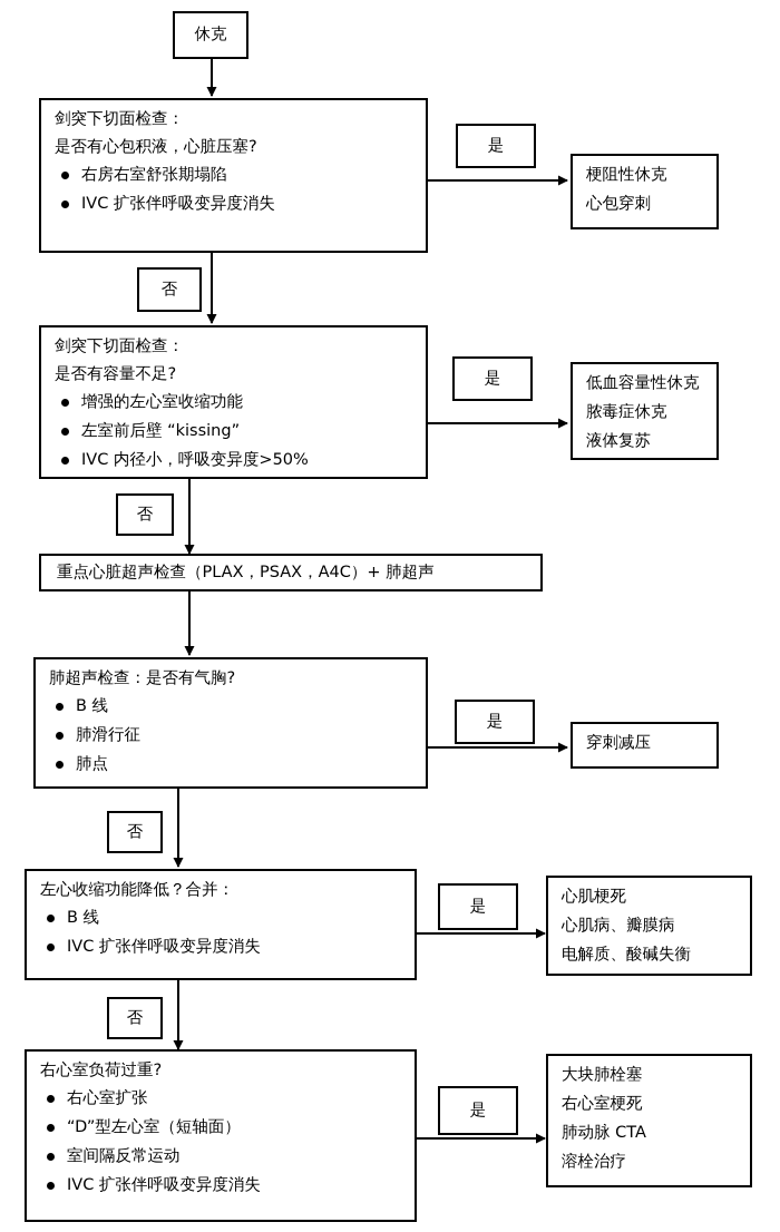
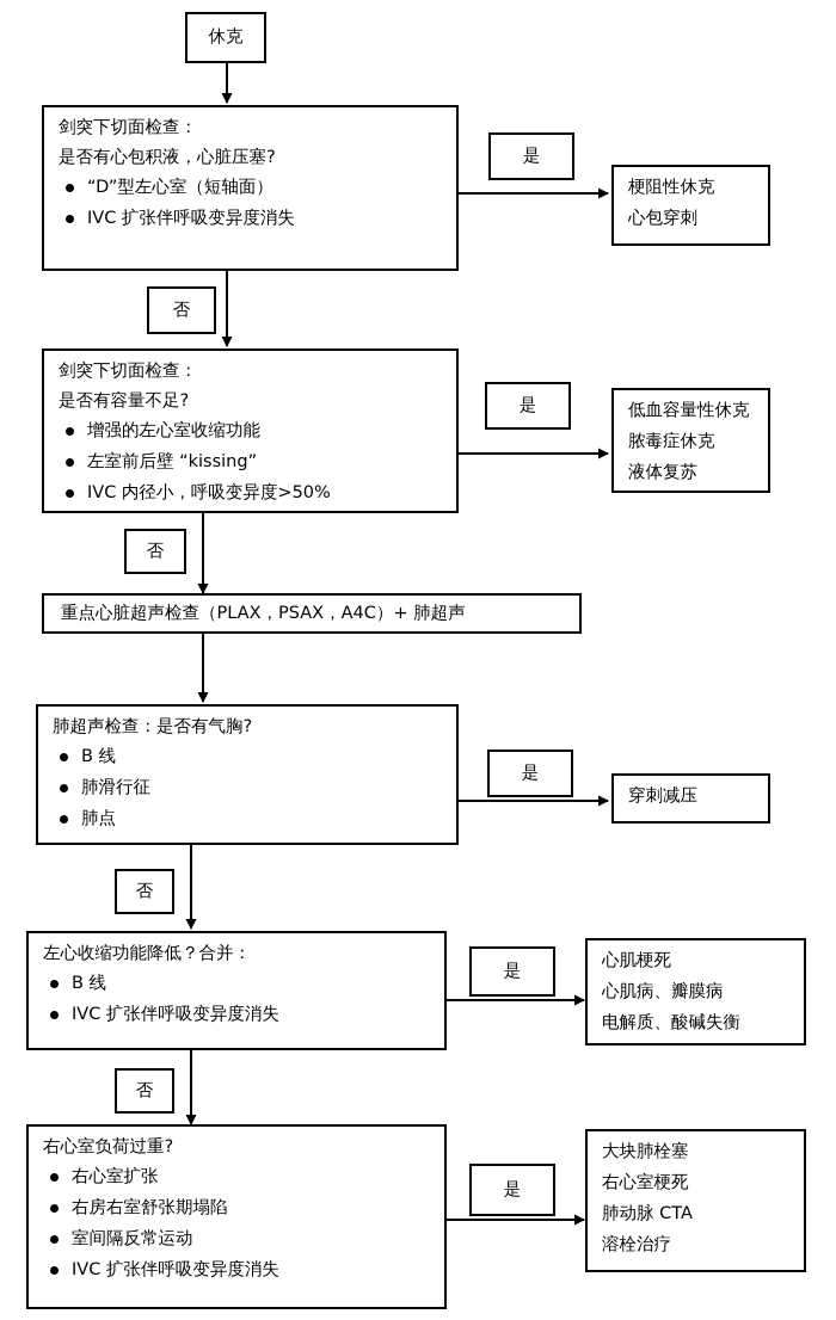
  休克
  剑突下切面检查：
  是否有心包积液，心脏压塞?
- 右房右室舒张期塌陷
+ “D”型左心室（短轴面）
  IVC 扩张伴呼吸变异度消失
  是
  梗阻性休克
  心包穿刺
  否
  剑突下切面检查：
  是否有容量不足?
  增强的左心室收缩功能
  左室前后壁 “kissing”
  IVC 内径小，呼吸变异度>50%
  是
  低血容量性休克
  脓毒症休克
  液体复苏
  否
  重点心脏超声检查（PLAX，PSAX，A4C）+ 肺超声
  肺超声检查：是否有气胸?
  B 线
  肺滑行征
  肺点
  是
  穿刺减压
  否
  左心收缩功能降低？合并：
  B 线
  IVC 扩张伴呼吸变异度消失
  是
  心肌梗死
  心肌病、瓣膜病
  电解质、酸碱失衡
  否
  右心室负荷过重?
  右心室扩张
- “D”型左心室（短轴面）
+ 右房右室舒张期塌陷
  室间隔反常运动
  IVC 扩张伴呼吸变异度消失
  是
  大块肺栓塞
  右心室梗死
  肺动脉 CTA
  溶栓治疗
